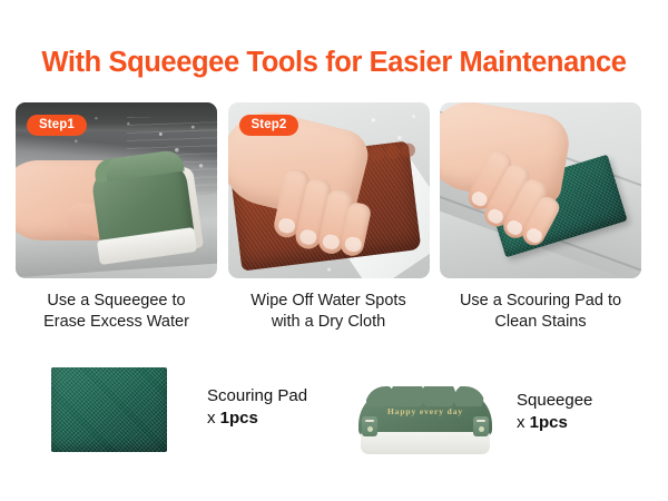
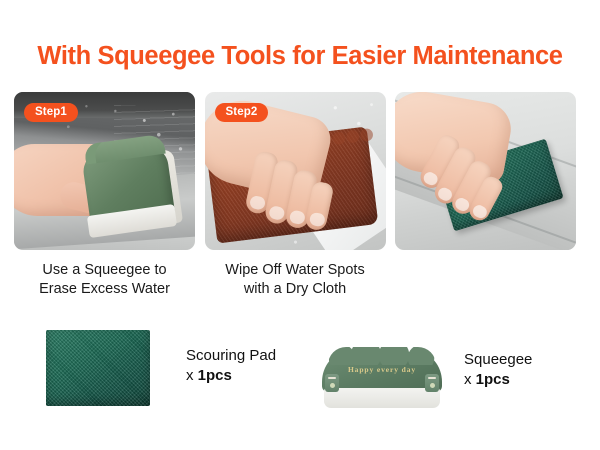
  With Squeegee Tools for Easier Maintenance
  Step1
  Step2
  Use a Squeegee to
  Erase Excess Water
  Wipe Off Water Spots
  with a Dry Cloth
- Use a Scouring Pad to
- Clean Stains
  Scouring Pad
  x 1pcs
  Happy every day
  Squeegee
  x 1pcs
